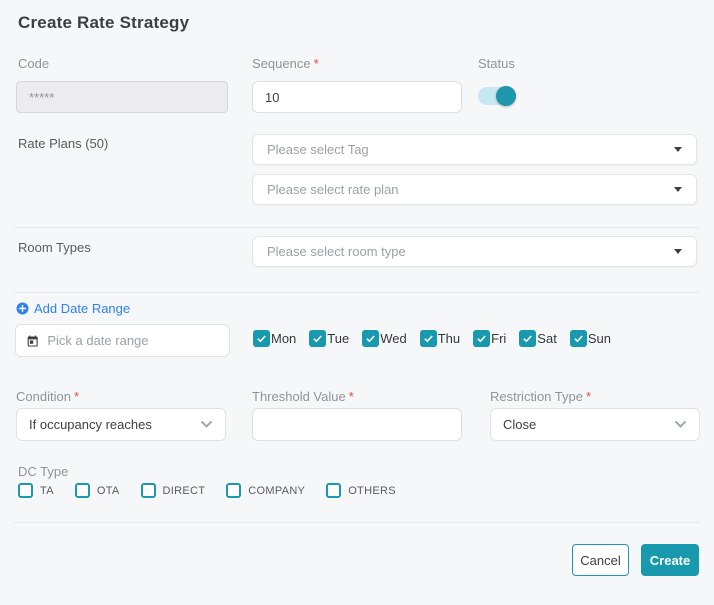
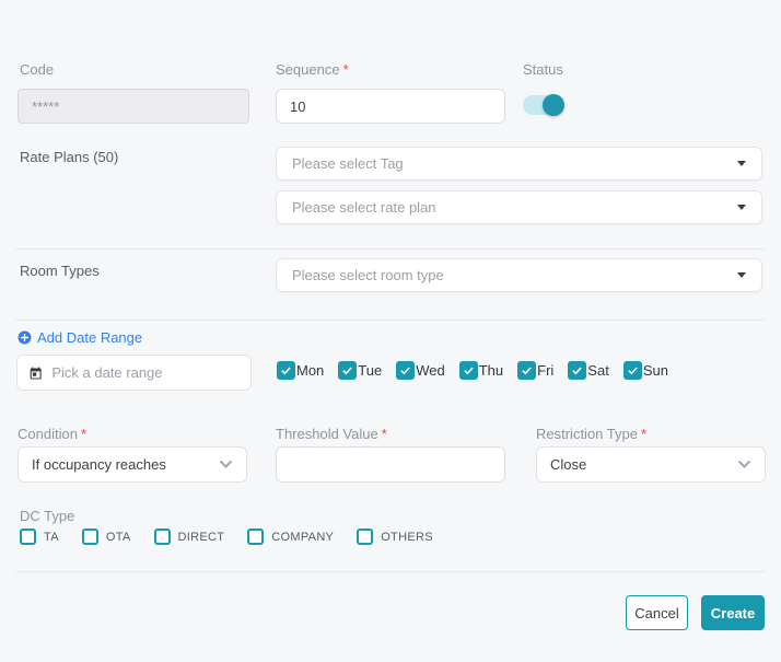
- Create Rate Strategy
  Code
  *****
  Sequence *
  10
  Status
  Rate Plans (50)
  Please select Tag
  Please select rate plan
  Room Types
  Please select room type
  Add Date Range
  Pick a date range
  Mon
  Tue
  Wed
  Thu
  Fri
  Sat
  Sun
  Condition *
  If occupancy reaches
  Threshold Value *
  Restriction Type *
  Close
  DC Type
  TA
  OTA
  DIRECT
  COMPANY
  OTHERS
  Cancel
  Create
